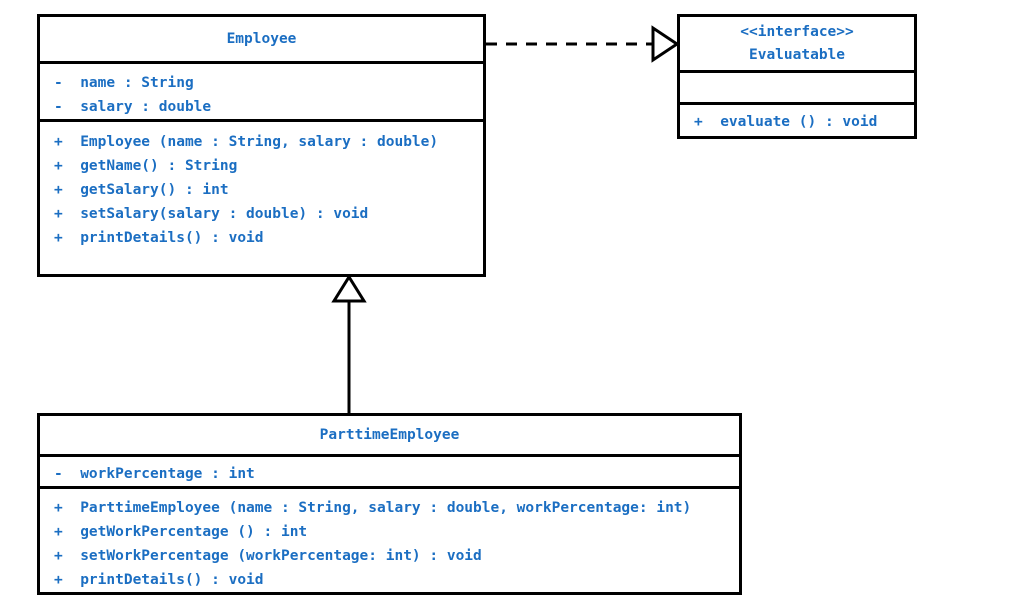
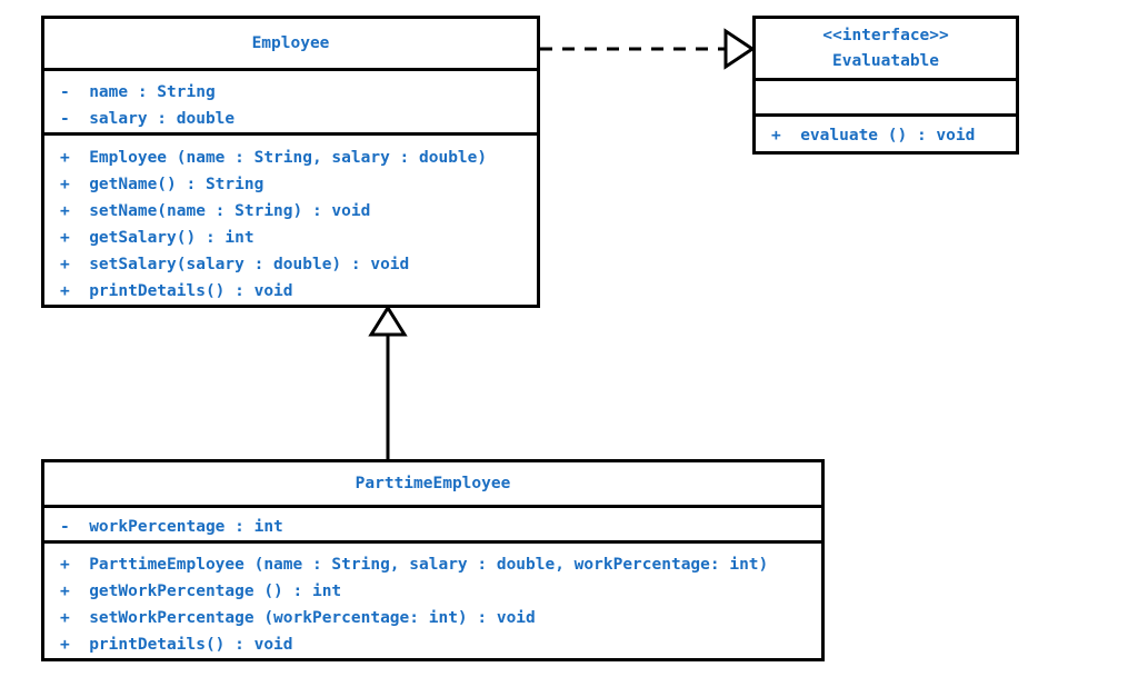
  Employee
  - name : String
  - salary : double
  + Employee (name : String, salary : double)
  + getName() : String
+ + setName(name : String) : void
  + getSalary() : int
  + setSalary(salary : double) : void
  + printDetails() : void
  <<interface>>
  Evaluatable
  + evaluate () : void
  ParttimeEmployee
  - workPercentage : int
  + ParttimeEmployee (name : String, salary : double, workPercentage: int)
  + getWorkPercentage () : int
  + setWorkPercentage (workPercentage: int) : void
  + printDetails() : void
